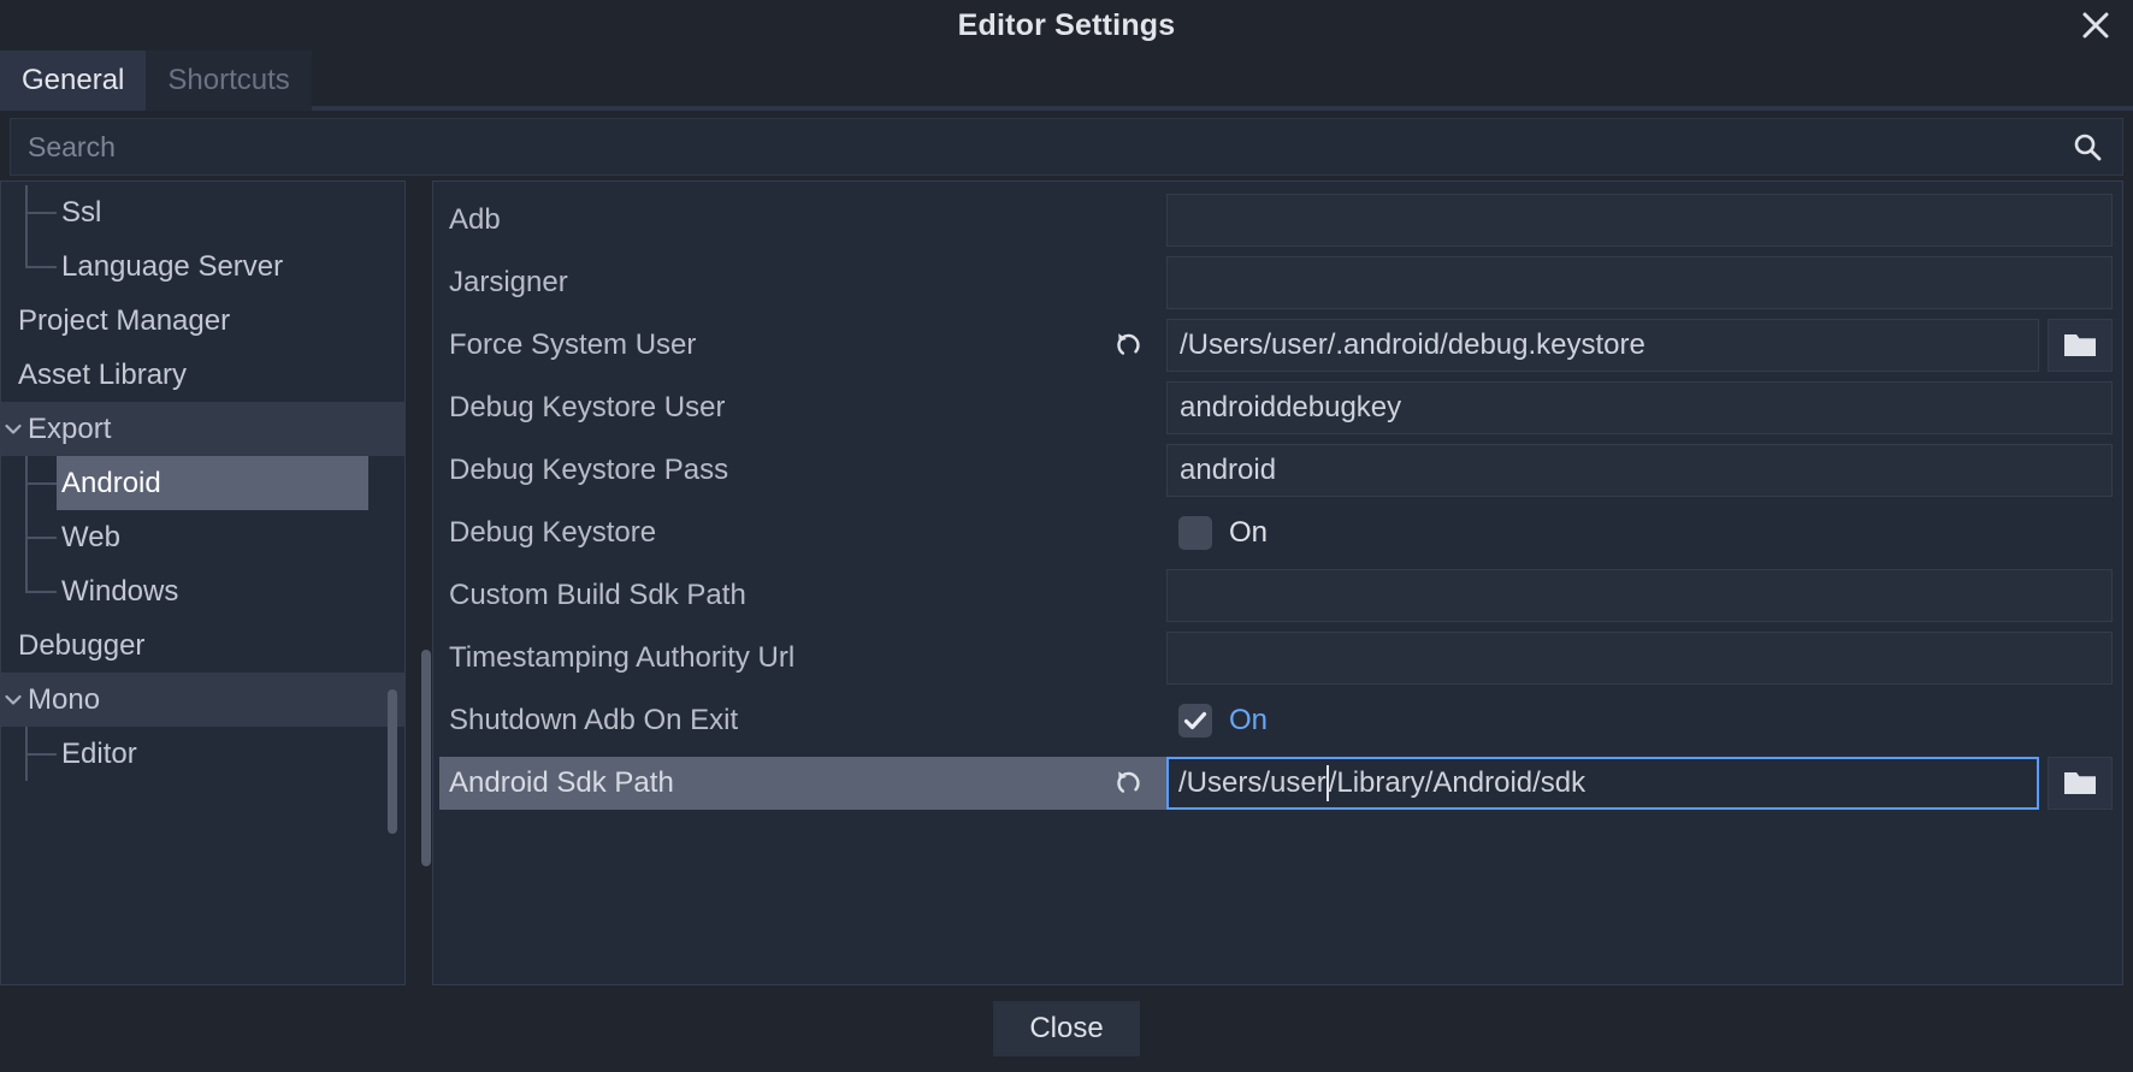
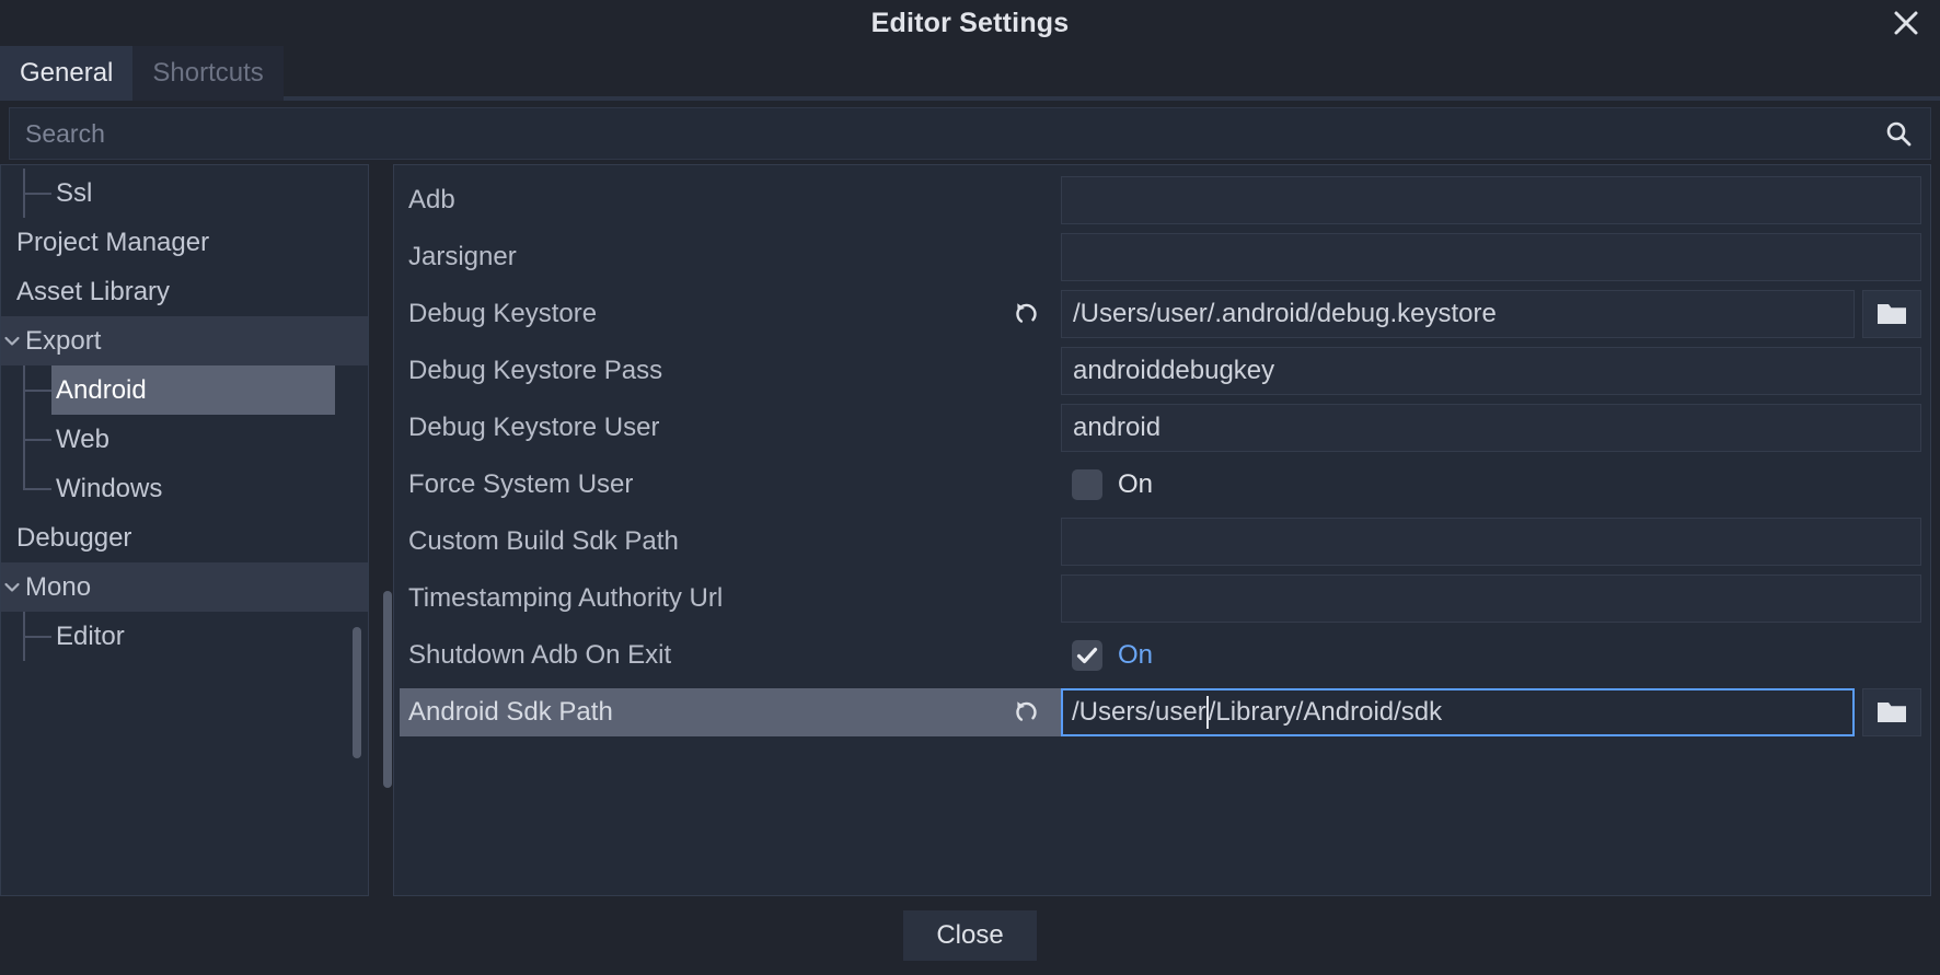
  Editor Settings
  General
  Shortcuts
  Search
  Ssl
- Language Server
  Project Manager
  Asset Library
  Export
  Android
  Web
  Windows
  Debugger
  Mono
  Editor
  Adb
  Jarsigner
- Force System User
+ Debug Keystore
  /Users/user/.android/debug.keystore
- Debug Keystore User
+ Debug Keystore Pass
  androiddebugkey
- Debug Keystore Pass
+ Debug Keystore User
  android
- Debug Keystore
+ Force System User
  On
  Custom Build Sdk Path
  Timestamping Authority Url
  Shutdown Adb On Exit
  On
  Android Sdk Path
  /Users/user
  /Library/Android/sdk
  Close
